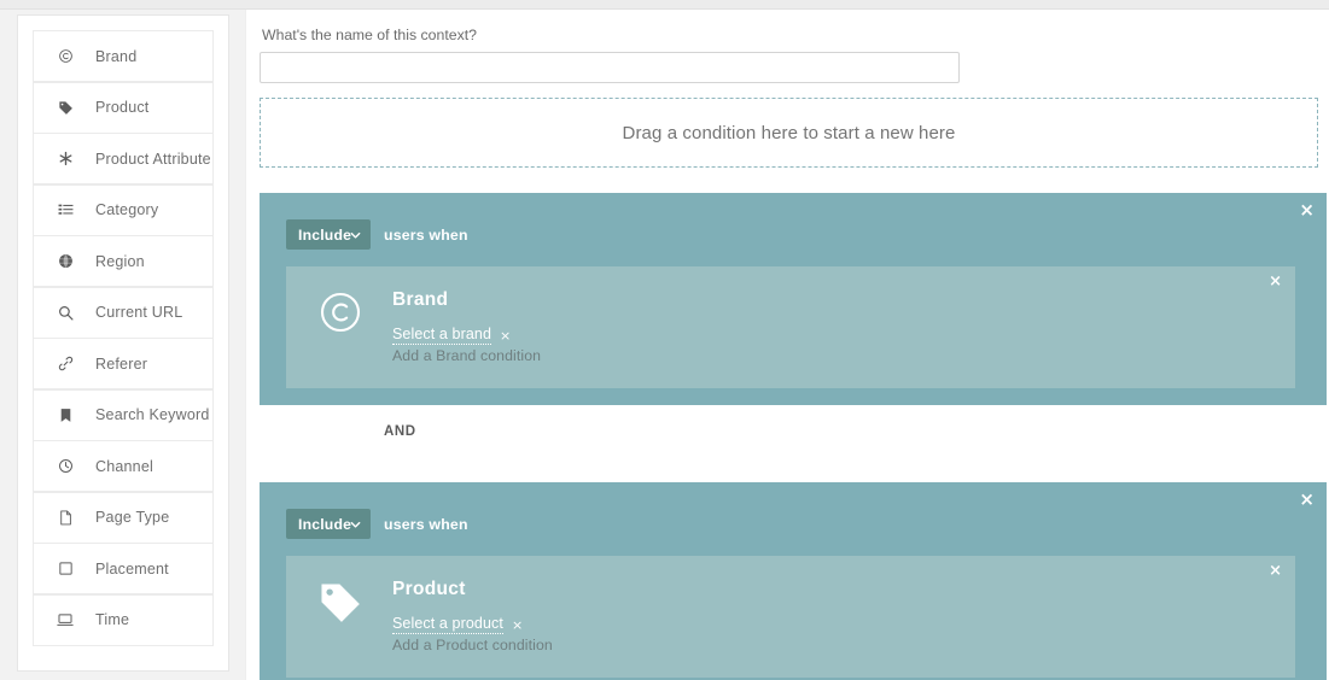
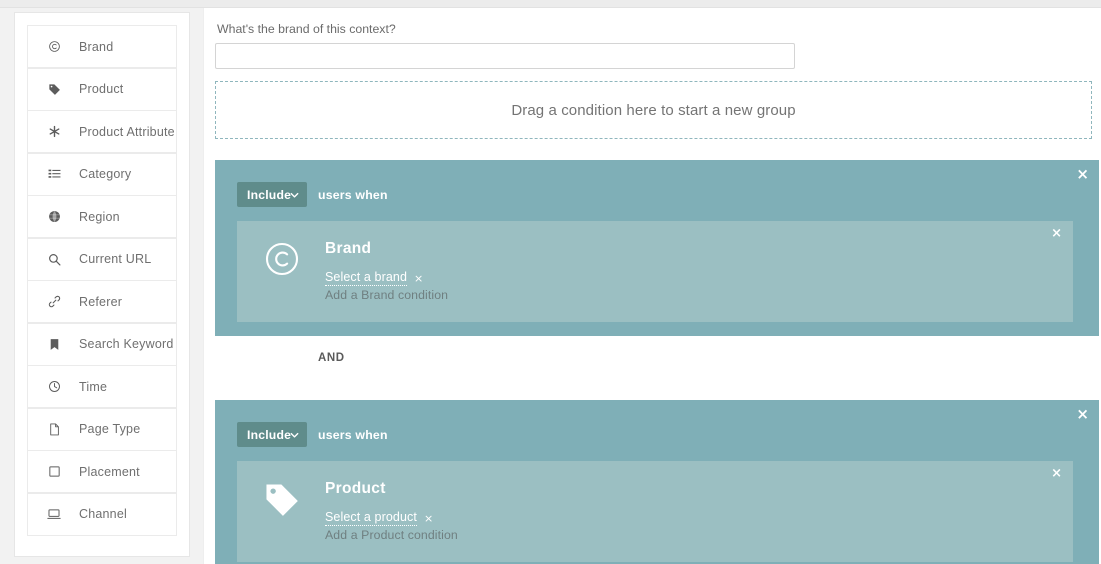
  Brand
  Product
  Product Attribute
  Category
  Region
  Current URL
  Referer
  Search Keyword
- Channel
+ Time
  Page Type
  Placement
- Time
+ Channel
- What's the name of this context?
+ What's the brand of this context?
- Drag a condition here to start a new here
+ Drag a condition here to start a new group
  ×
  Include
  users when
  ×
  Brand
  Select a brand
  ×
  Add a Brand condition
  AND
  ×
  Include
  users when
  ×
  Product
  Select a product
  ×
  Add a Product condition
